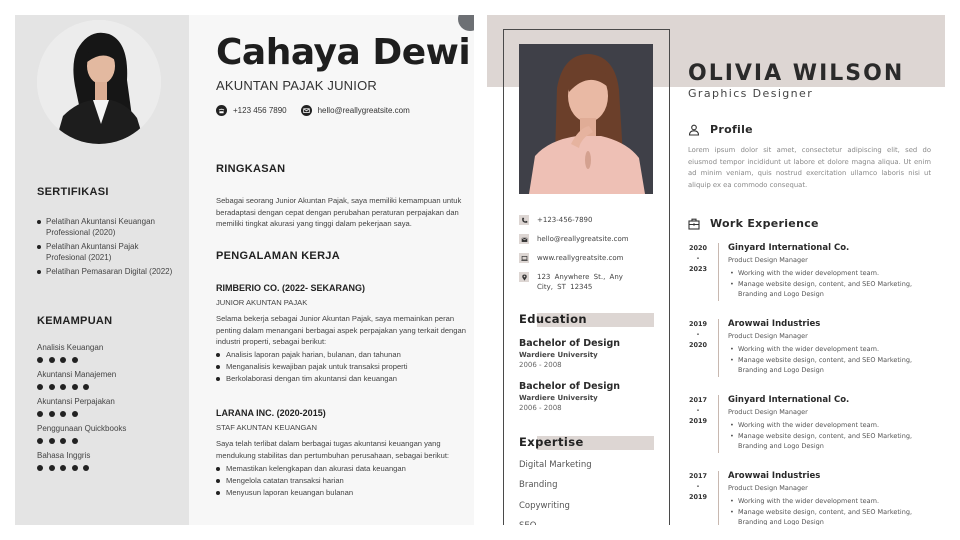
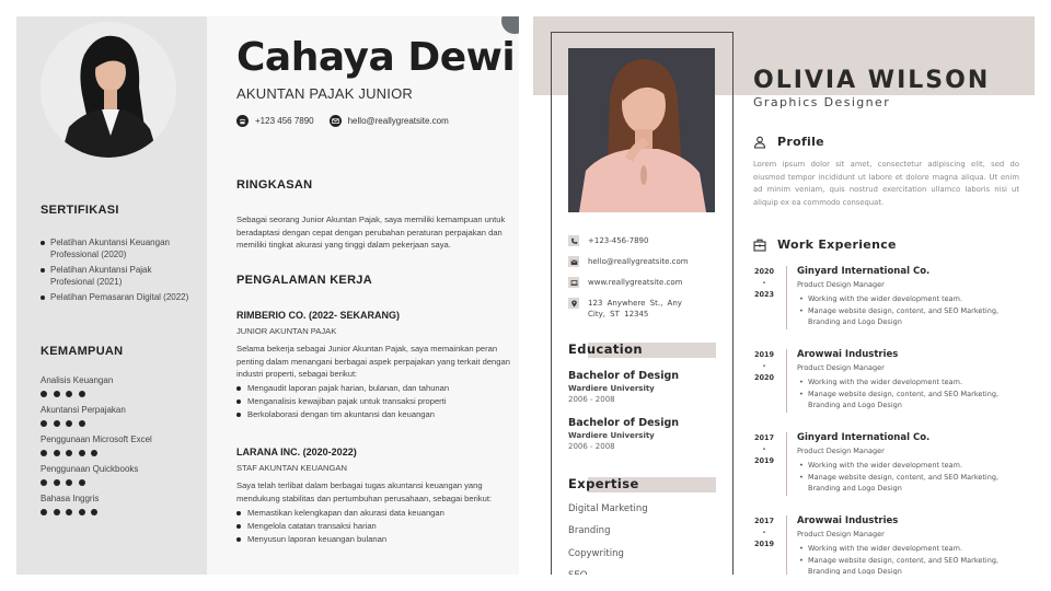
  SERTIFIKASI
  Pelatihan Akuntansi Keuangan Professional (2020)
  Pelatihan Akuntansi Pajak Profesional (2021)
  Pelatihan Pemasaran Digital (2022)
  KEMAMPUAN
  Analisis Keuangan
- Akuntansi Manajemen
  Akuntansi Perpajakan
+ Penggunaan Microsoft Excel
  Penggunaan Quickbooks
  Bahasa Inggris
  Cahaya Dewi
  AKUNTAN PAJAK JUNIOR
  +123 456 7890
  hello@reallygreatsite.com
  RINGKASAN
  Sebagai seorang Junior Akuntan Pajak, saya memiliki kemampuan untuk beradaptasi dengan cepat dengan perubahan peraturan perpajakan dan memiliki tingkat akurasi yang tinggi dalam pekerjaan saya.
  PENGALAMAN KERJA
  RIMBERIO CO. (2022- SEKARANG)
  JUNIOR AKUNTAN PAJAK
  Selama bekerja sebagai Junior Akuntan Pajak, saya memainkan peran penting dalam menangani berbagai aspek perpajakan yang terkait dengan industri properti, sebagai berikut:
- Analisis laporan pajak harian, bulanan, dan tahunan
+ Mengaudit laporan pajak harian, bulanan, dan tahunan
  Menganalisis kewajiban pajak untuk transaksi properti
  Berkolaborasi dengan tim akuntansi dan keuangan
- LARANA INC. (2020-2015)
+ LARANA INC. (2020-2022)
  STAF AKUNTAN KEUANGAN
  Saya telah terlibat dalam berbagai tugas akuntansi keuangan yang mendukung stabilitas dan pertumbuhan perusahaan, sebagai berikut:
  Memastikan kelengkapan dan akurasi data keuangan
  Mengelola catatan transaksi harian
  Menyusun laporan keuangan bulanan
  +123-456-7890
  hello@reallygreatsite.com
  www.reallygreatsite.com
  123 Anywhere St., Any City, ST 12345
  Education
  Bachelor of Design
  Wardiere University
  2006 - 2008
  Bachelor of Design
  Wardiere University
  2006 - 2008
  Expertise
  Digital Marketing
  Branding
  Copywriting
  OLIVIA WILSON
  Graphics Designer
  Profile
  Lorem ipsum dolor sit amet, consectetur adipiscing elit, sed do eiusmod tempor incididunt ut labore et dolore magna aliqua. Ut enim ad minim veniam, quis nostrud exercitation ullamco laboris nisi ut aliquip ex ea commodo consequat.
  Work Experience
  2020
  -
  2023
  Ginyard International Co.
  Product Design Manager
  Working with the wider development team.
  Manage website design, content, and SEO Marketing, Branding and Logo Design
  2019
  -
  2020
  Arowwai Industries
  Product Design Manager
  Working with the wider development team.
  Manage website design, content, and SEO Marketing, Branding and Logo Design
  2017
  -
  2019
  Ginyard International Co.
  Product Design Manager
  Working with the wider development team.
  Manage website design, content, and SEO Marketing, Branding and Logo Design
  2017
  -
  2019
  Arowwai Industries
  Product Design Manager
  Working with the wider development team.
  Manage website design, content, and SEO Marketing, Branding and Logo Design
